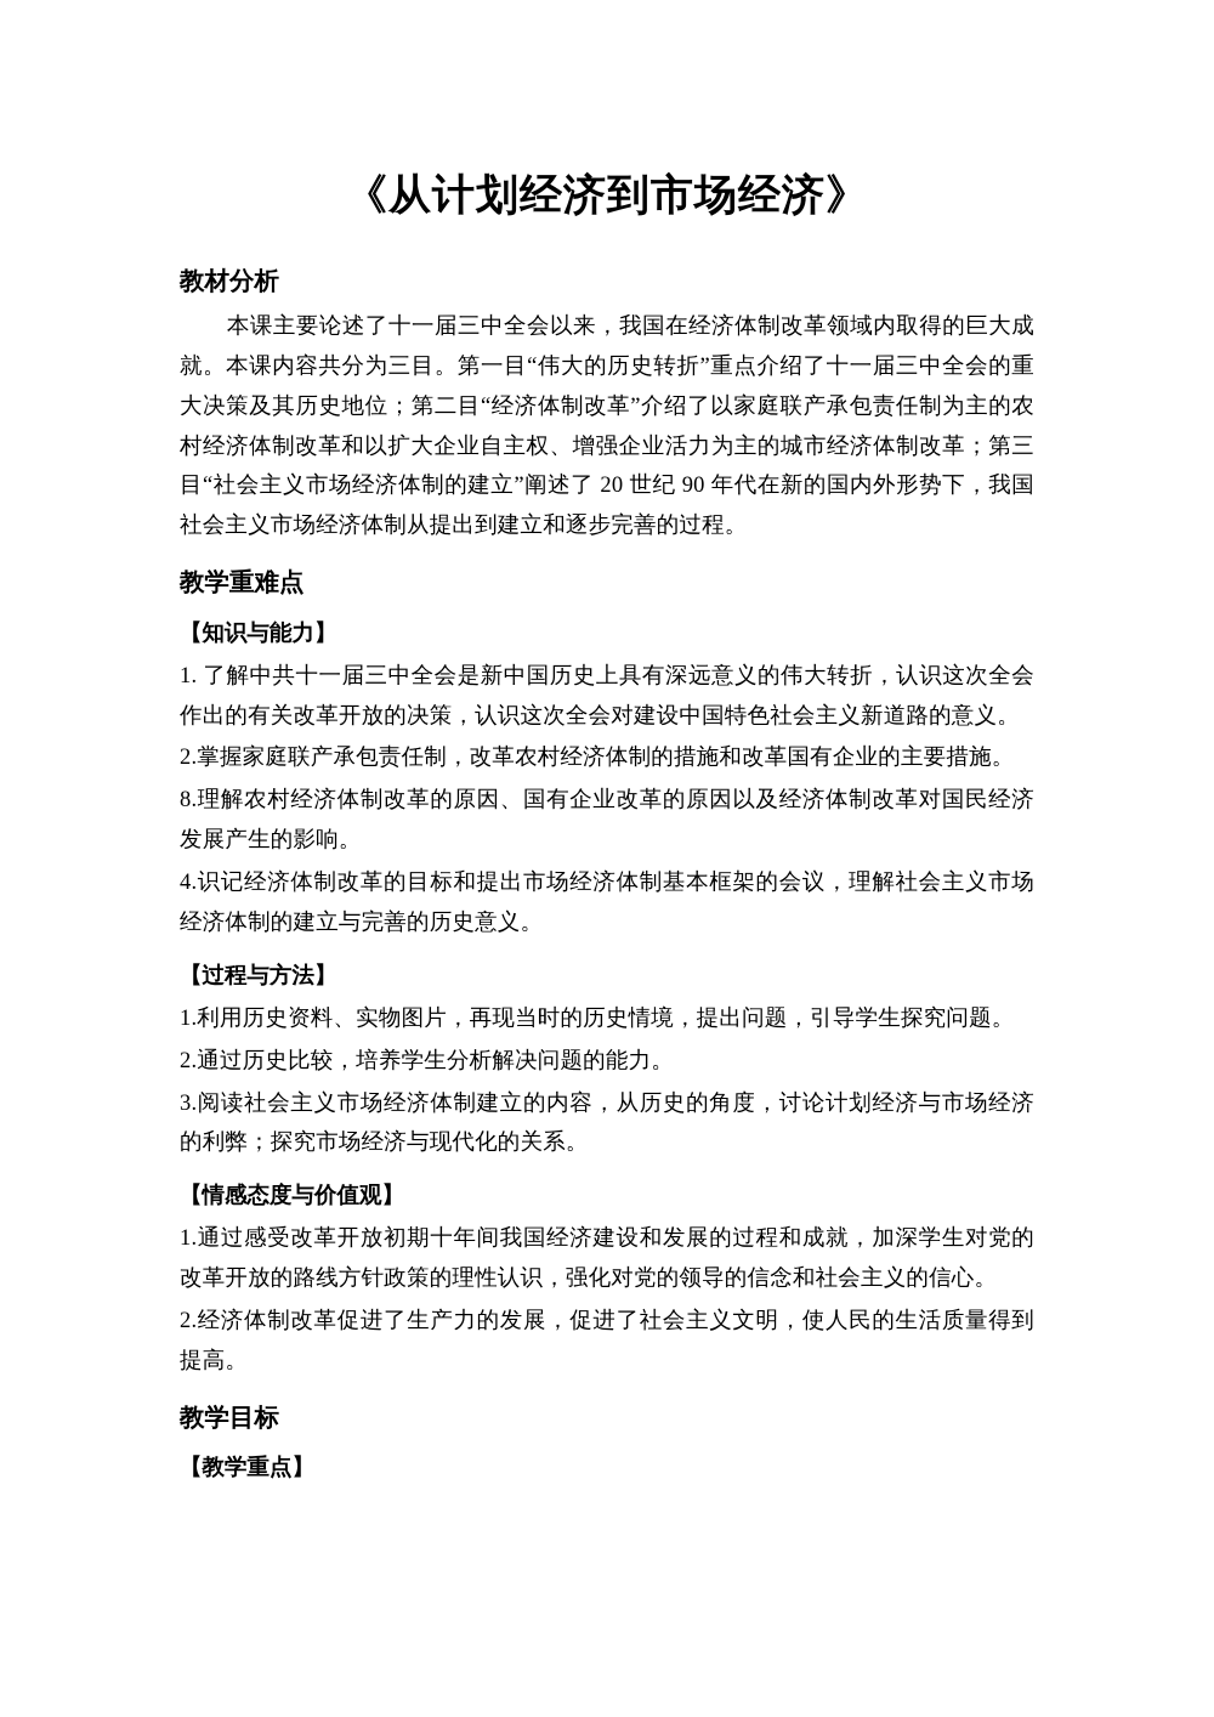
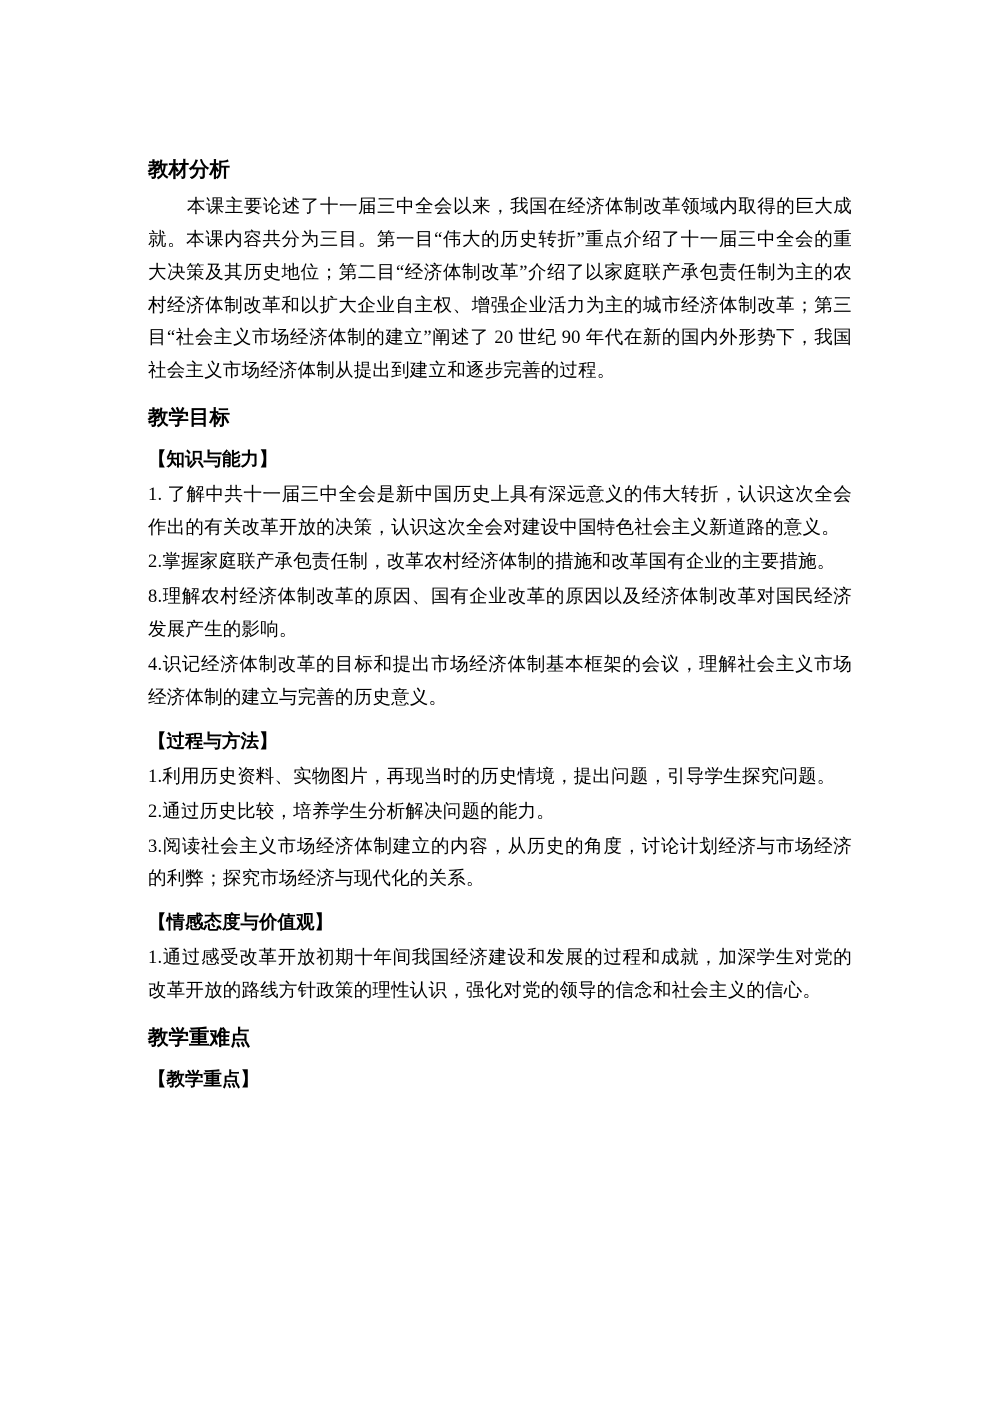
- 《从计划经济到市场经济》
  教材分析
  本课主要论述了十一届三中全会以来，我国在经济体制改革领域内取得的巨大成就。本课内容共分为三目。第一目“伟大的历史转折”重点介绍了十一届三中全会的重大决策及其历史地位；第二目“经济体制改革”介绍了以家庭联产承包责任制为主的农村经济体制改革和以扩大企业自主权、增强企业活力为主的城市经济体制改革；第三目“社会主义市场经济体制的建立”阐述了 20 世纪 90 年代在新的国内外形势下，我国社会主义市场经济体制从提出到建立和逐步完善的过程。
- 教学重难点
+ 教学目标
  【知识与能力】
  1. 了解中共十一届三中全会是新中国历史上具有深远意义的伟大转折，认识这次全会作出的有关改革开放的决策，认识这次全会对建设中国特色社会主义新道路的意义。
  2.掌握家庭联产承包责任制，改革农村经济体制的措施和改革国有企业的主要措施。
  8.理解农村经济体制改革的原因、国有企业改革的原因以及经济体制改革对国民经济发展产生的影响。
  4.识记经济体制改革的目标和提出市场经济体制基本框架的会议，理解社会主义市场经济体制的建立与完善的历史意义。
  【过程与方法】
  1.利用历史资料、实物图片，再现当时的历史情境，提出问题，引导学生探究问题。
  2.通过历史比较，培养学生分析解决问题的能力。
  3.阅读社会主义市场经济体制建立的内容，从历史的角度，讨论计划经济与市场经济的利弊；探究市场经济与现代化的关系。
  【情感态度与价值观】
  1.通过感受改革开放初期十年间我国经济建设和发展的过程和成就，加深学生对党的改革开放的路线方针政策的理性认识，强化对党的领导的信念和社会主义的信心。
- 2.经济体制改革促进了生产力的发展，促进了社会主义文明，使人民的生活质量得到提高。
- 教学目标
+ 教学重难点
  【教学重点】
